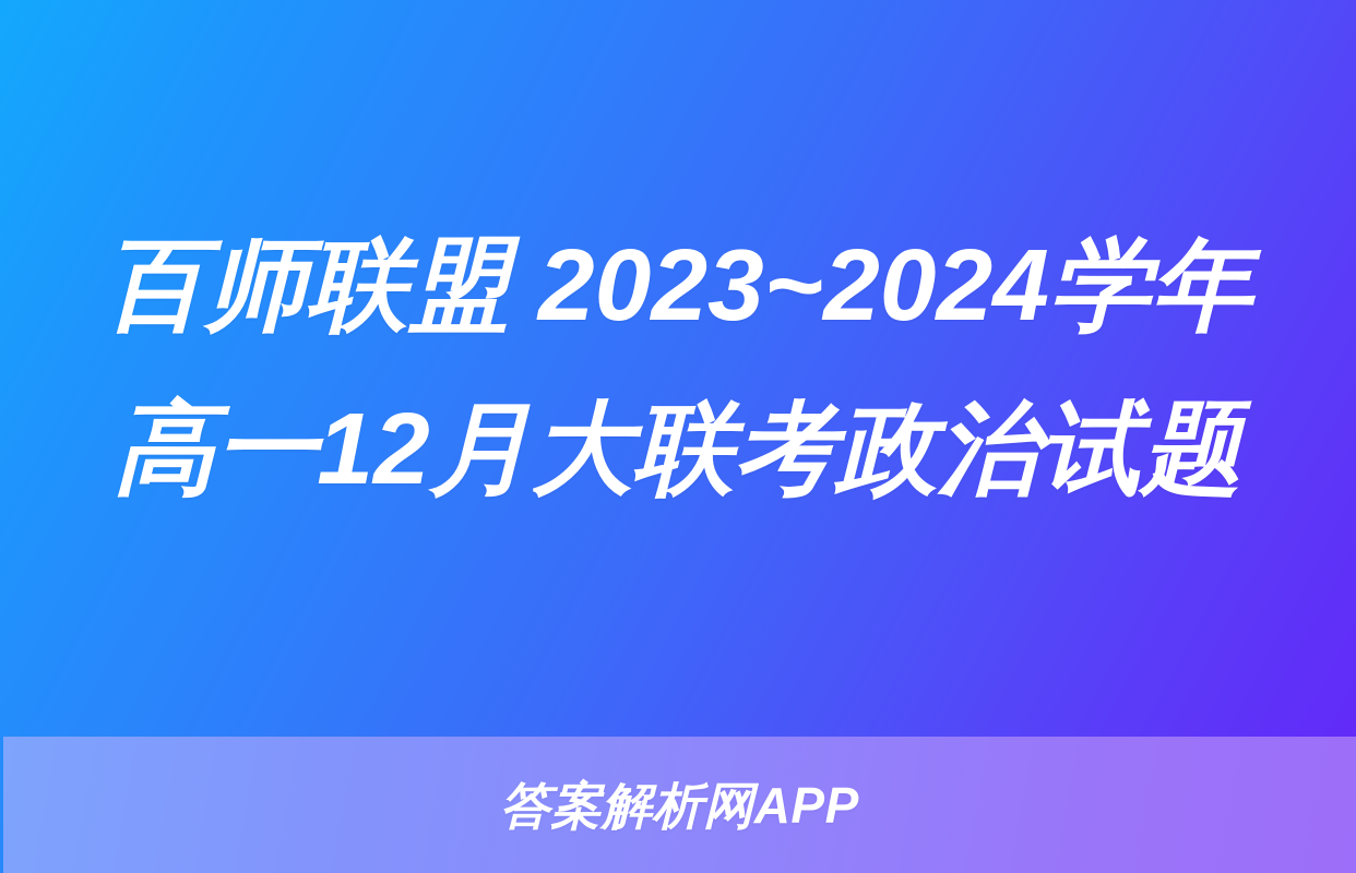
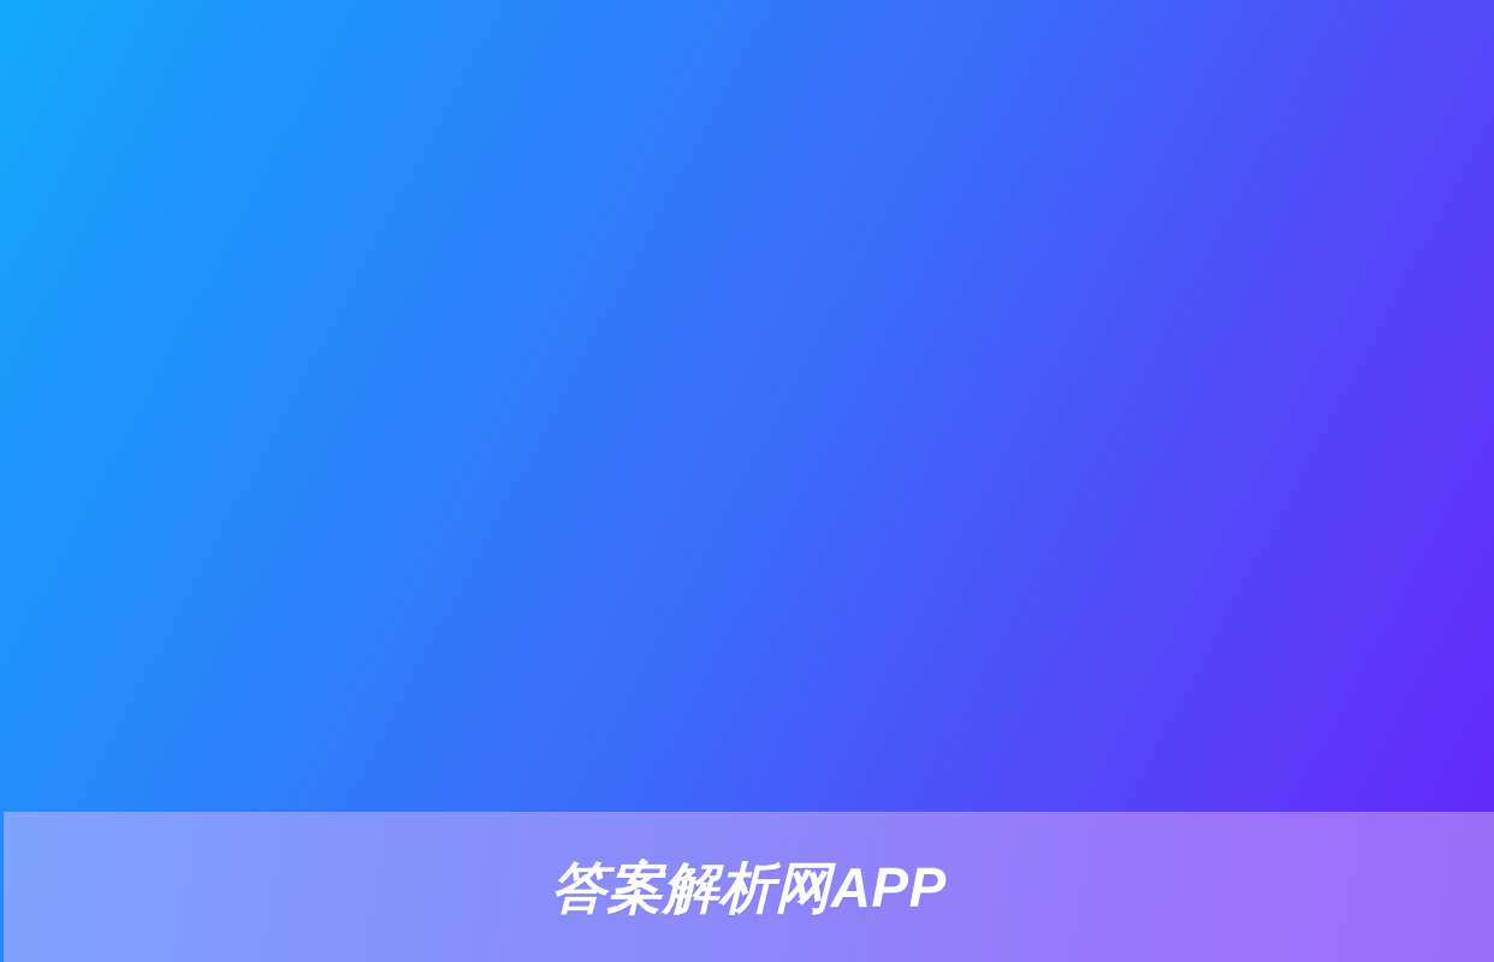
- 百师联盟 2023~2024学年高一12月大联考政治试题
  答案解析网APP
